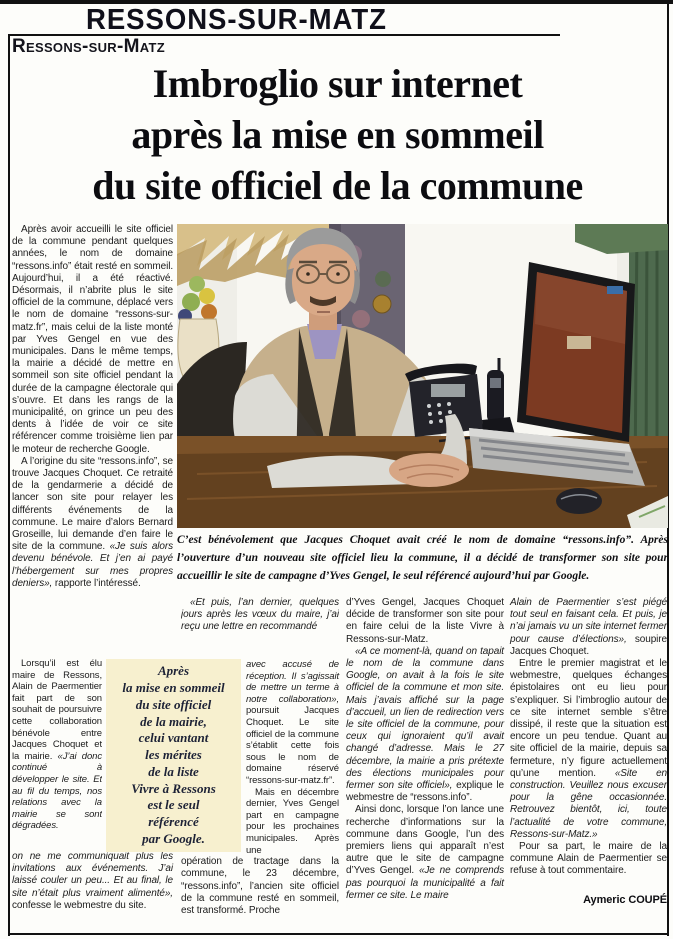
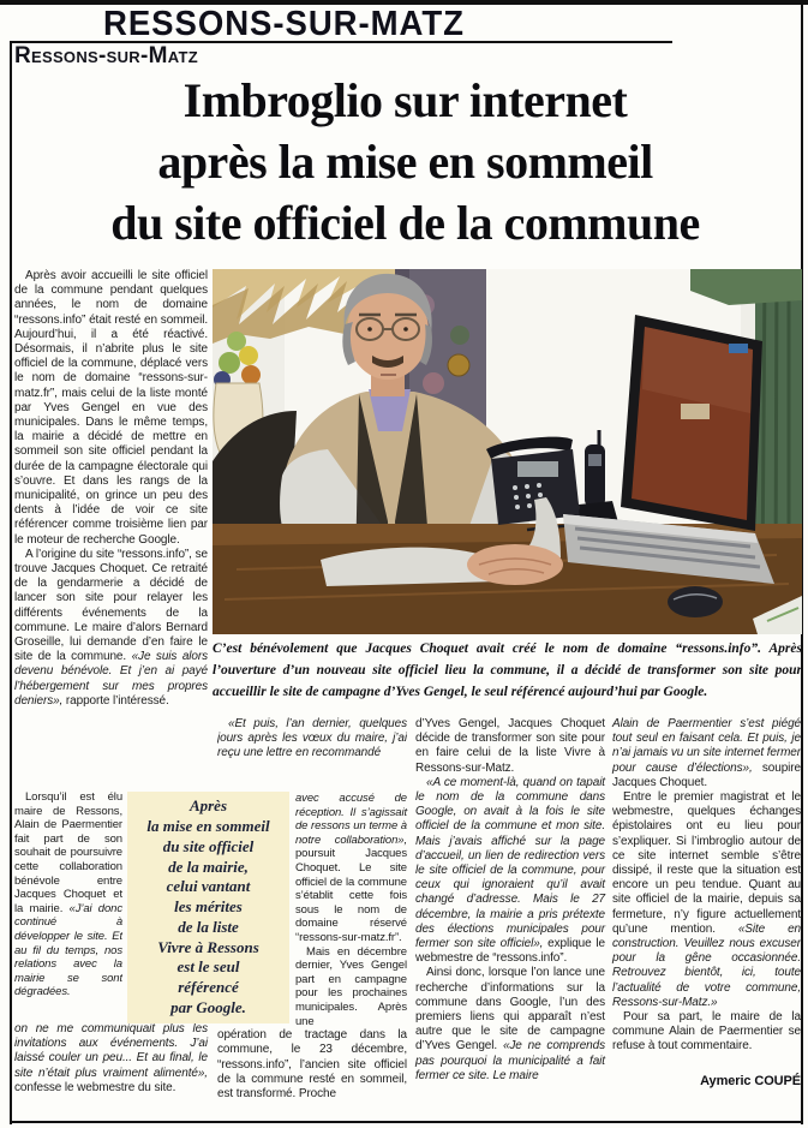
  RESSONS-SUR-MATZ
  Ressons-sur-Matz
  Imbroglio sur internet
  après la mise en sommeil
  du site officiel de la commune
  Après avoir accueilli le site officiel de la commune pendant quelques années, le nom de domaine “ressons.info” était resté en sommeil. Aujourd’hui, il a été réactivé. Désormais, il n’abrite plus le site officiel de la commune, déplacé vers le nom de domaine “ressons-sur-matz.fr”, mais celui de la liste monté par Yves Gengel en vue des municipales. Dans le même temps, la mairie a décidé de mettre en sommeil son site officiel pendant la durée de la campagne électorale qui s’ouvre. Et dans les rangs de la municipalité, on grince un peu des dents à l’idée de voir ce site référencer comme troisième lien par le moteur de recherche Google.
  A l’origine du site “ressons.info”, se trouve Jacques Choquet. Ce retraité de la gendarmerie a décidé de lancer son site pour relayer les différents événements de la commune. Le maire d’alors Bernard Groseille, lui demande d’en faire le site de la commune. «Je suis alors devenu bénévole. Et j’en ai payé l’hébergement sur mes propres deniers», rapporte l’intéressé.
  Lorsqu’il est élu maire de Ressons, Alain de Paermentier fait part de son souhait de poursuivre cette collaboration bénévole entre Jacques Choquet et la mairie. «J’ai donc continué à développer le site. Et au fil du temps, nos relations avec la mairie se sont dégradées.
  on ne me communiquait plus les invitations aux événements. J’ai laissé couler un peu... Et au final, le site n’était plus vraiment alimenté», confesse le webmestre du site.
  Après
  la mise en sommeil
  du site officiel
  de la mairie,
  celui vantant
  les mérites
  de la liste
  Vivre à Ressons
  est le seul
  référencé
  par Google.
  C’est bénévolement que Jacques Choquet avait créé le nom de domaine “ressons.info”. Après l’ouverture d’un nouveau site officiel lieu la commune, il a décidé de transformer son site pour accueillir le site de campagne d’Yves Gengel, le seul référencé aujourd’hui par Google.
  «Et puis, l’an dernier, quelques jours après les vœux du maire, j’ai reçu une lettre en recommandé
- avec accusé de réception. Il s’agissait de mettre un terme à notre collaboration», poursuit Jacques Choquet. Le site officiel de la commune s’établit cette fois sous le nom de domaine réservé “ressons-sur-matz.fr”.
+ avec accusé de réception. Il s’agissait de ressons un terme à notre collaboration», poursuit Jacques Choquet. Le site officiel de la commune s’établit cette fois sous le nom de domaine réservé “ressons-sur-matz.fr”.
  Mais en décembre dernier, Yves Gengel part en campagne pour les prochaines municipales. Après une
  opération de tractage dans la commune, le 23 décembre, “ressons.info”, l’ancien site officiel de la commune resté en sommeil, est transformé. Proche
  d’Yves Gengel, Jacques Choquet décide de transformer son site pour en faire celui de la liste Vivre à Ressons-sur-Matz.
  «A ce moment-là, quand on tapait le nom de la commune dans Google, on avait à la fois le site officiel de la commune et mon site. Mais j’avais affiché sur la page d’accueil, un lien de redirection vers le site officiel de la commune, pour ceux qui ignoraient qu’il avait changé d’adresse. Mais le 27 décembre, la mairie a pris prétexte des élections municipales pour fermer son site officiel», explique le webmestre de “ressons.info”.
  Ainsi donc, lorsque l’on lance une recherche d’informations sur la commune dans Google, l’un des premiers liens qui apparaît n’est autre que le site de campagne d’Yves Gengel. «Je ne comprends pas pourquoi la municipalité a fait fermer ce site. Le maire
  Alain de Paermentier s’est piégé tout seul en faisant cela. Et puis, je n’ai jamais vu un site internet fermer pour cause d’élections», soupire Jacques Choquet.
  Entre le premier magistrat et le webmestre, quelques échanges épistolaires ont eu lieu pour s’expliquer. Si l’imbroglio autour de ce site internet semble s’être dissipé, il reste que la situation est encore un peu tendue. Quant au site officiel de la mairie, depuis sa fermeture, n’y figure actuellement qu’une mention. «Site en construction. Veuillez nous excuser pour la gêne occasionnée. Retrouvez bientôt, ici, toute l’actualité de votre commune, Ressons-sur-Matz.»
  Pour sa part, le maire de la commune Alain de Paermentier se refuse à tout commentaire.
  Aymeric COUPÉ
